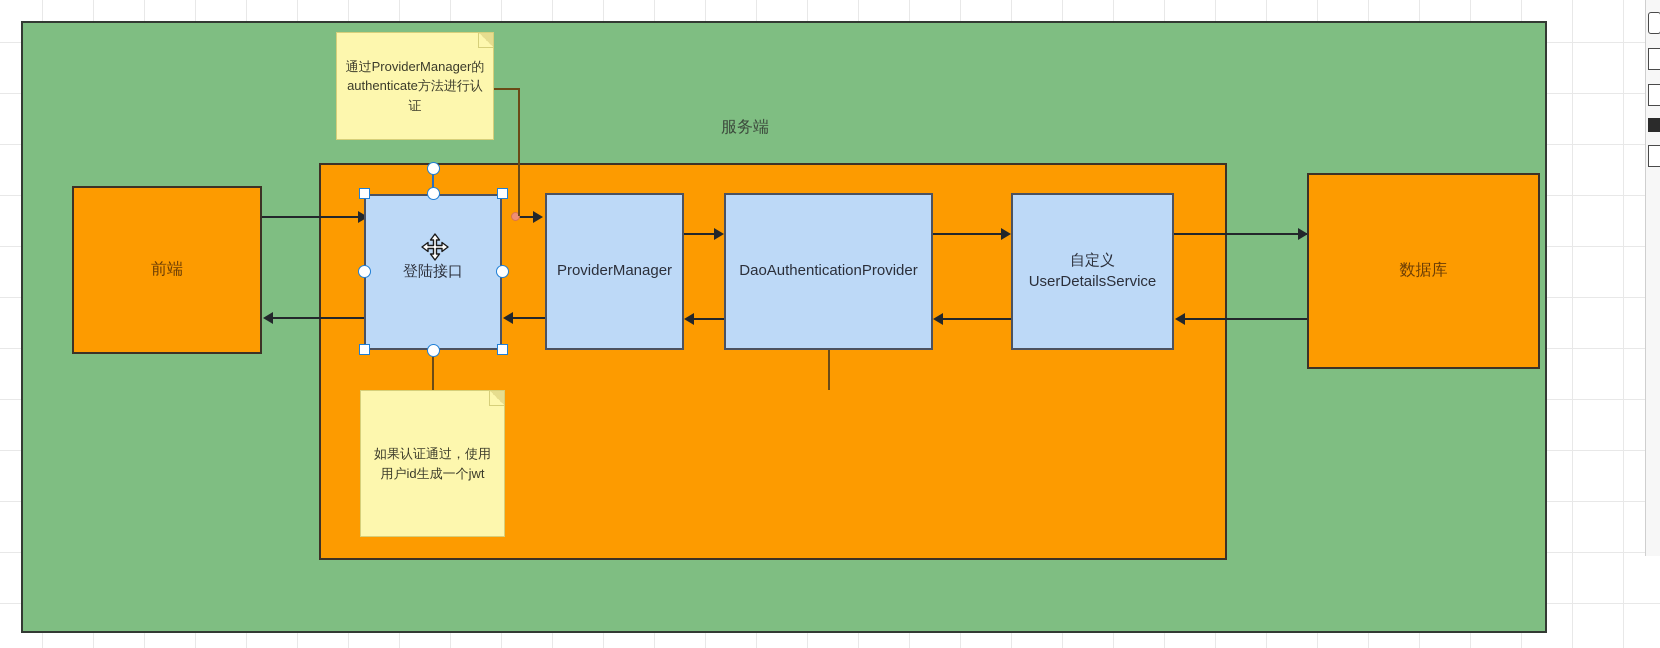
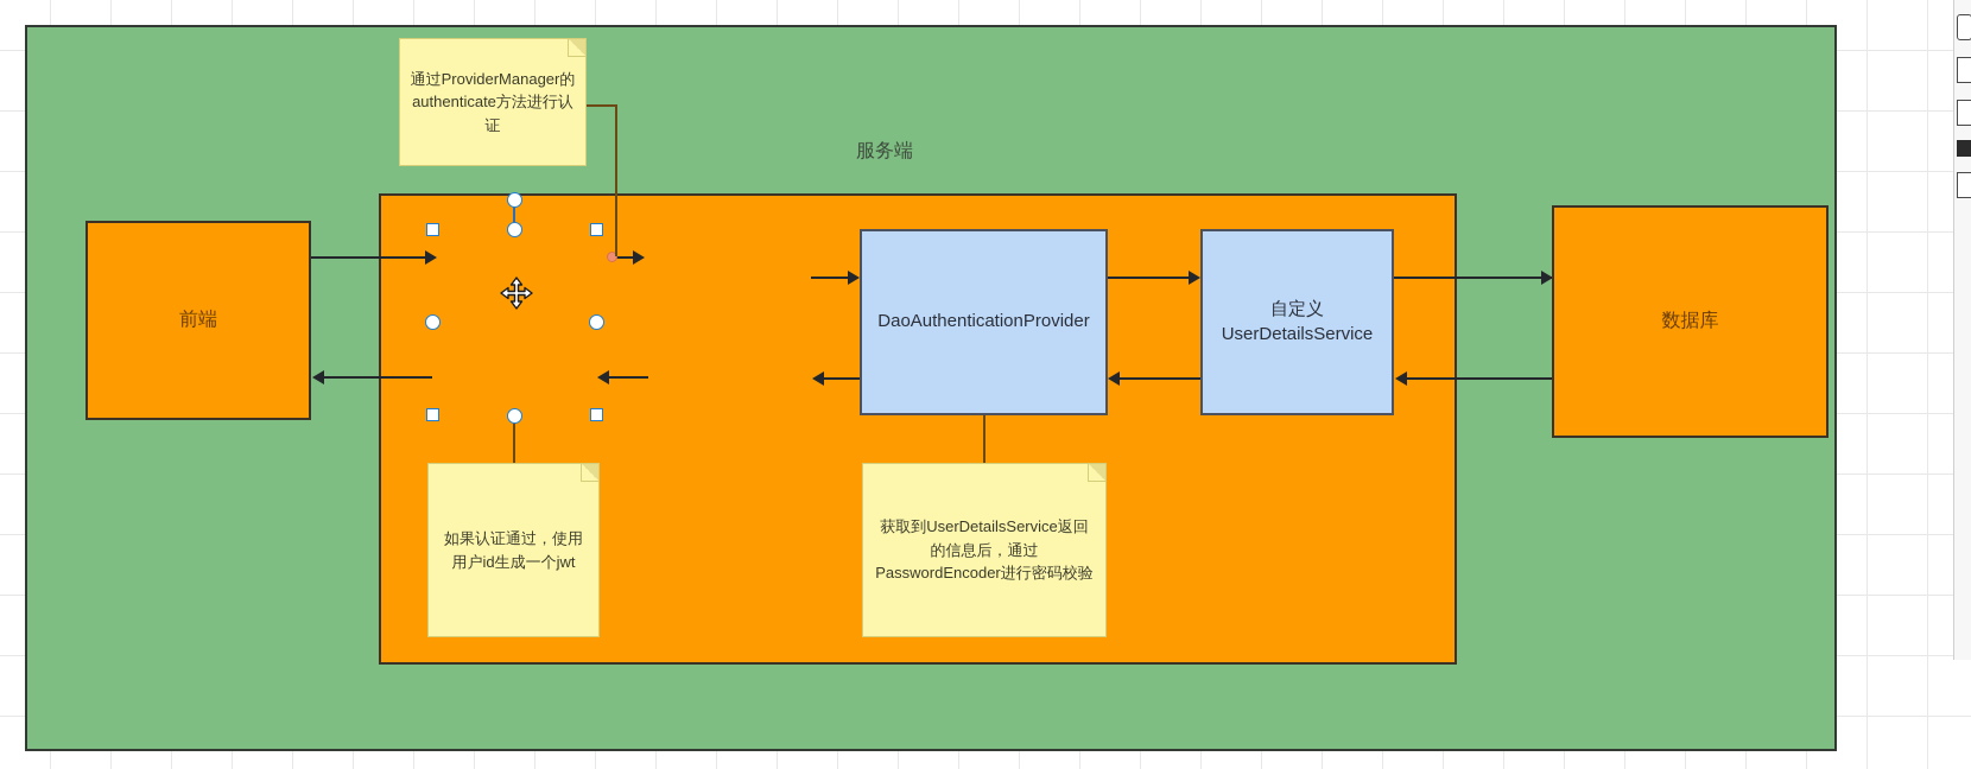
  服务端
  前端
- 登陆接口
- ProviderManager
  DaoAuthenticationProvider
  自定义
  UserDetailsService
  数据库
  通过ProviderManager的authenticate方法进行认证
  如果认证通过，使用用户id生成一个jwt
+ 获取到UserDetailsService返回的信息后，通过PasswordEncoder进行密码校验
